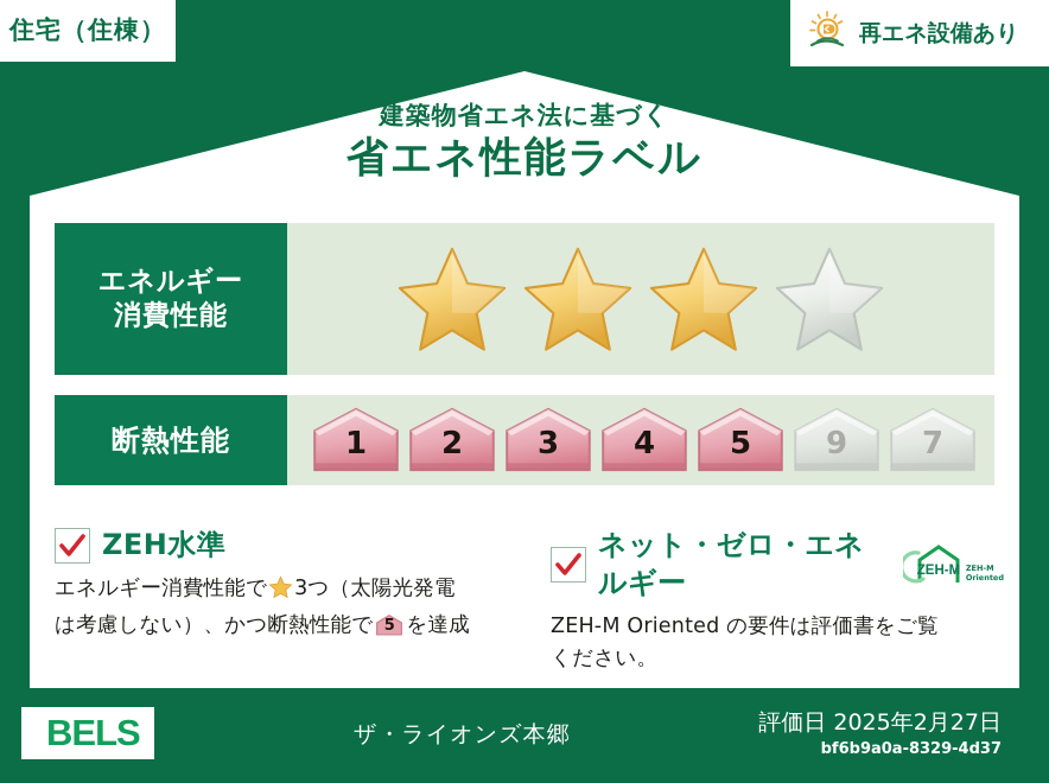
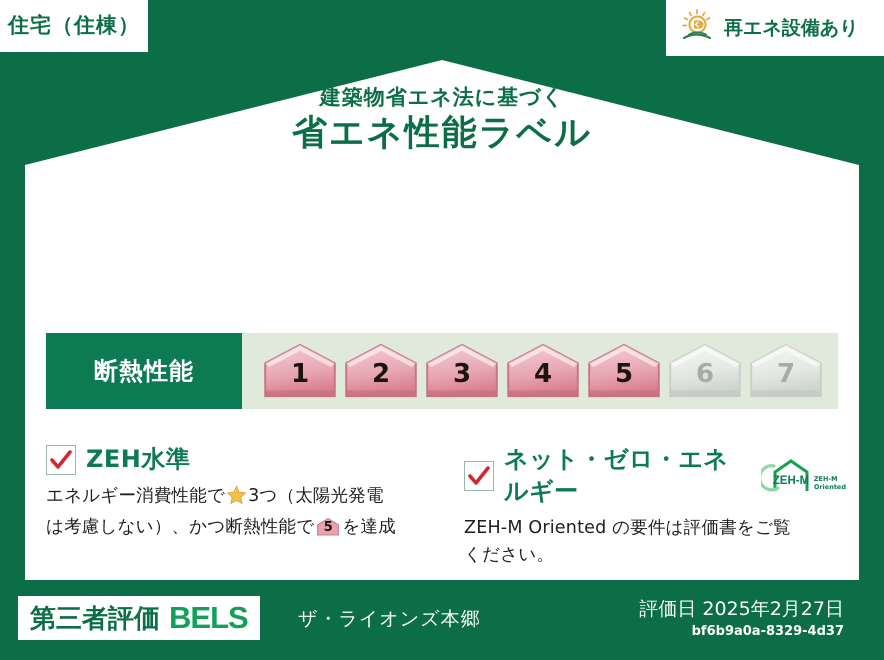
  住宅（住棟）
  再エネ設備あり
  建築物省エネ法に基づく
  省エネ性能ラベル
- エネルギー
- 消費性能
  断熱性能
  1
  2
  3
  4
  5
- 9
+ 6
  7
  ZEH水準
  エネルギー消費性能で 3つ（太陽光発電
  は考慮しない）、かつ断熱性能で
  5
  を達成
  ネット・ゼロ・エネルギー
  ZEH-M
  ZEH-M
  Oriented
  ZEH-M Oriented の要件は評価書をご覧
  ください。
+ 第三者評価
  BELS
  ザ・ライオンズ本郷
  評価日 2025年2月27日
  bf6b9a0a-8329-4d37
